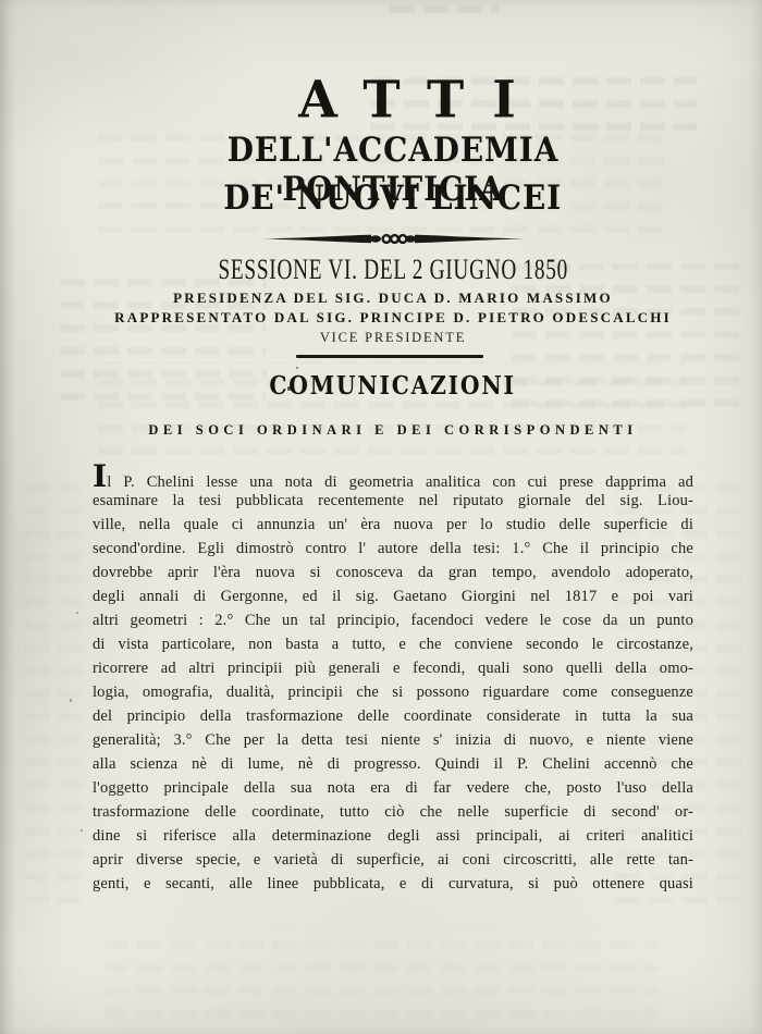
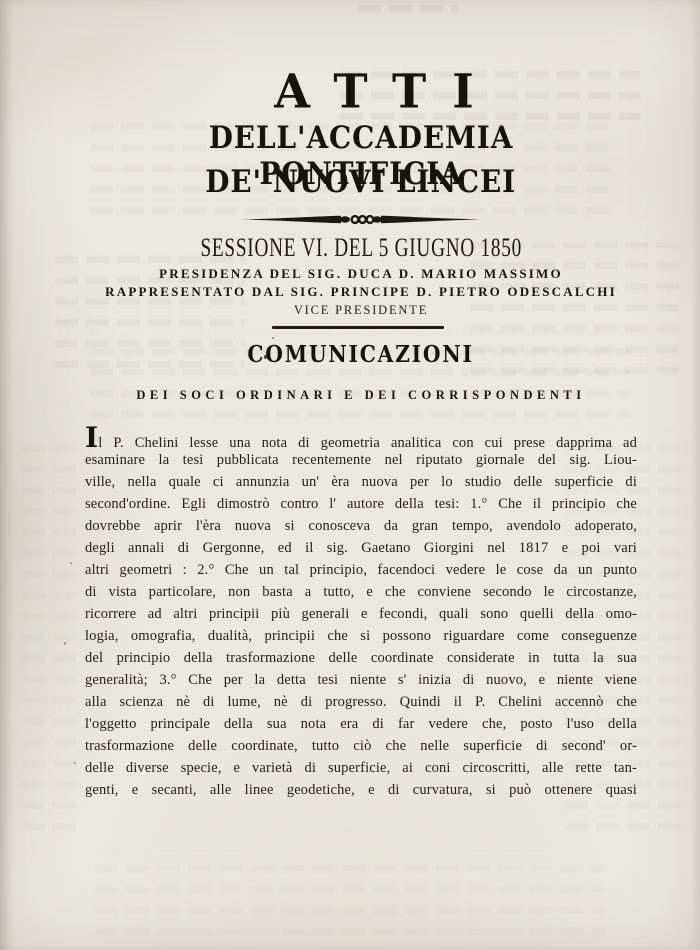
  ATTI
  DELL'ACCADEMIA PONTIFICIA
  DE' NUOVI LINCEI
- SESSIONE VI. DEL 2 GIUGNO 1850
+ SESSIONE VI. DEL 5 GIUGNO 1850
  PRESIDENZA DEL SIG. DUCA D. MARIO MASSIMO
  RAPPRESENTATO DAL SIG. PRINCIPE D. PIETRO ODESCALCHI
  VICE PRESIDENTE
  COMUNICAZIONI
  DEI SOCI ORDINARI E DEI CORRISPONDENTI
  Il P. Chelini lesse una nota di geometria analitica con cui prese dapprima ad
  esaminare la tesi pubblicata recentemente nel riputato giornale del sig. Liou-
  ville, nella quale ci annunzia un' èra nuova per lo studio delle superficie di
  second'ordine. Egli dimostrò contro l' autore della tesi: 1.° Che il principio che
  dovrebbe aprir l'èra nuova si conosceva da gran tempo, avendolo adoperato,
  degli annali di Gergonne, ed il sig. Gaetano Giorgini nel 1817 e poi vari
  altri geometri : 2.° Che un tal principio, facendoci vedere le cose da un punto
  di vista particolare, non basta a tutto, e che conviene secondo le circostanze,
  ricorrere ad altri principii più generali e fecondi, quali sono quelli della omo-
  logia, omografia, dualità, principii che si possono riguardare come conseguenze
  del principio della trasformazione delle coordinate considerate in tutta la sua
  generalità; 3.° Che per la detta tesi niente s' inizia di nuovo, e niente viene
  alla scienza nè di lume, nè di progresso. Quindi il P. Chelini accennò che
  l'oggetto principale della sua nota era di far vedere che, posto l'uso della
  trasformazione delle coordinate, tutto ciò che nelle superficie di second' or-
- dine si riferisce alla determinazione degli assi principali, ai criteri analitici
- aprir diverse specie, e varietà di superficie, ai coni circoscritti, alle rette tan-
+ delle diverse specie, e varietà di superficie, ai coni circoscritti, alle rette tan-
- genti, e secanti, alle linee pubblicata, e di curvatura, si può ottenere quasi
+ genti, e secanti, alle linee geodetiche, e di curvatura, si può ottenere quasi
